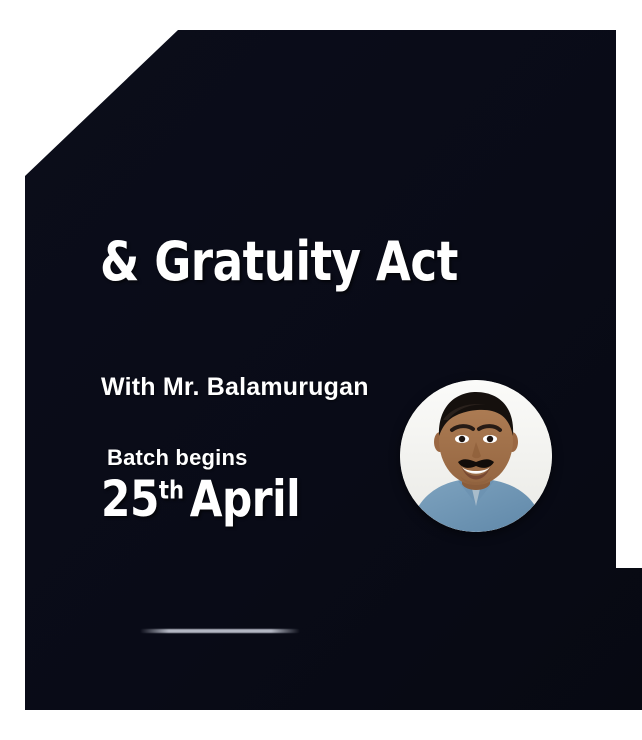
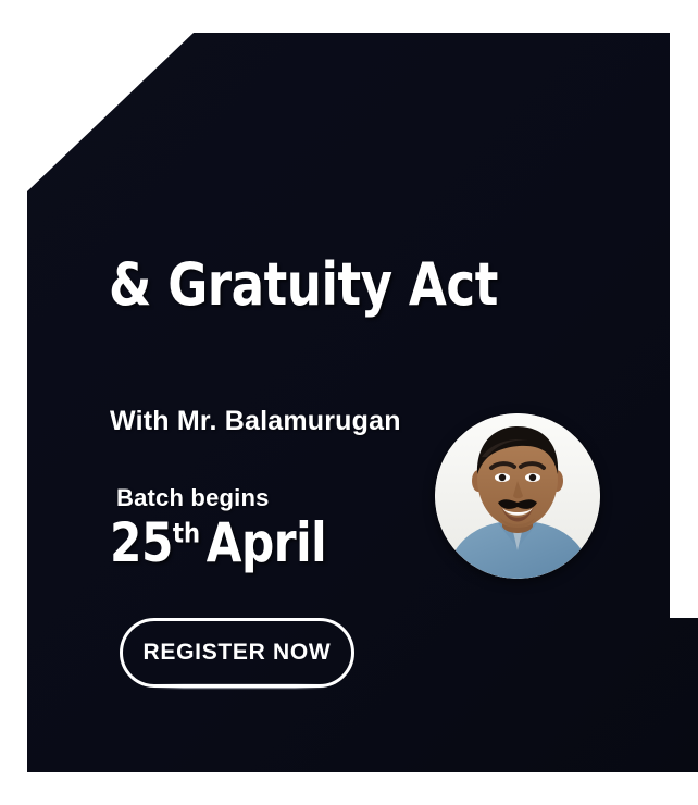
  & Gratuity Act
  With Mr. Balamurugan
  Batch begins
  25th April
+ REGISTER NOW
